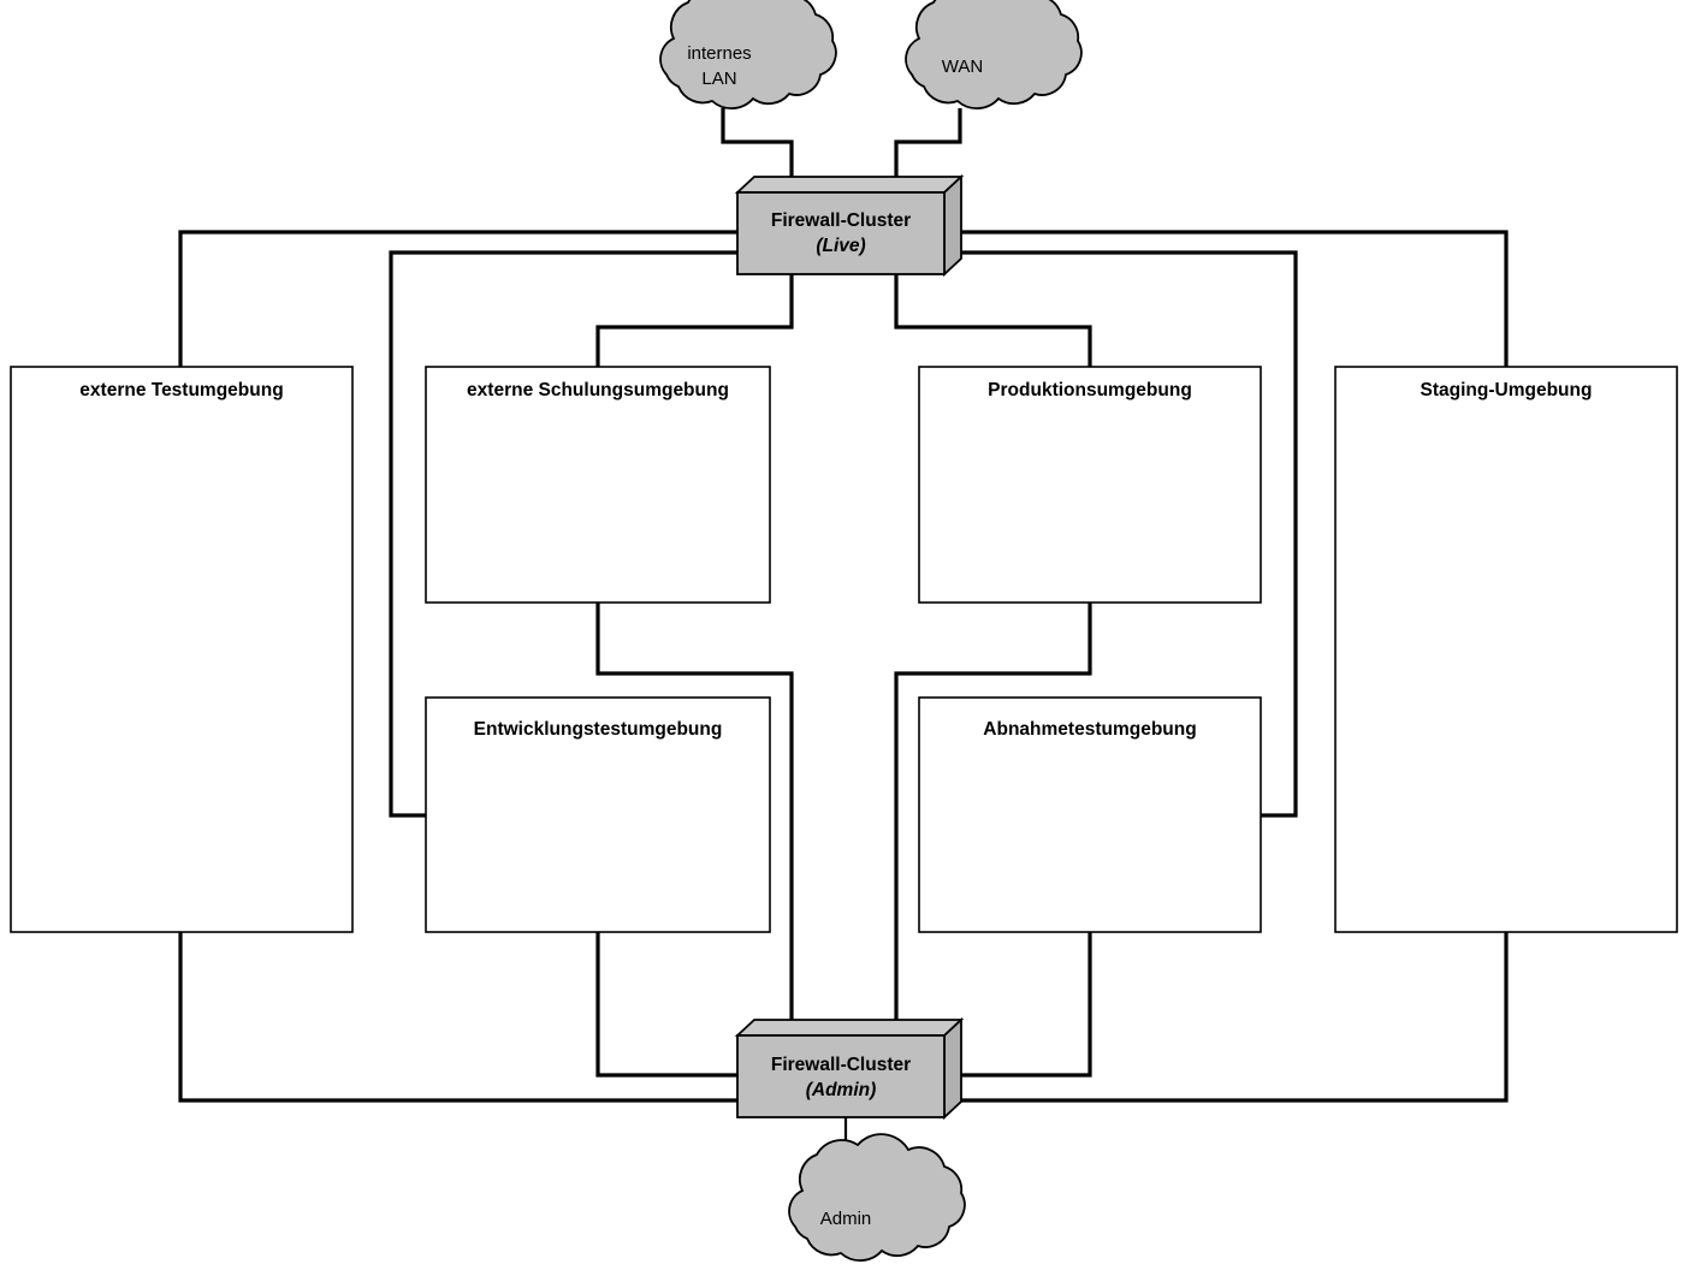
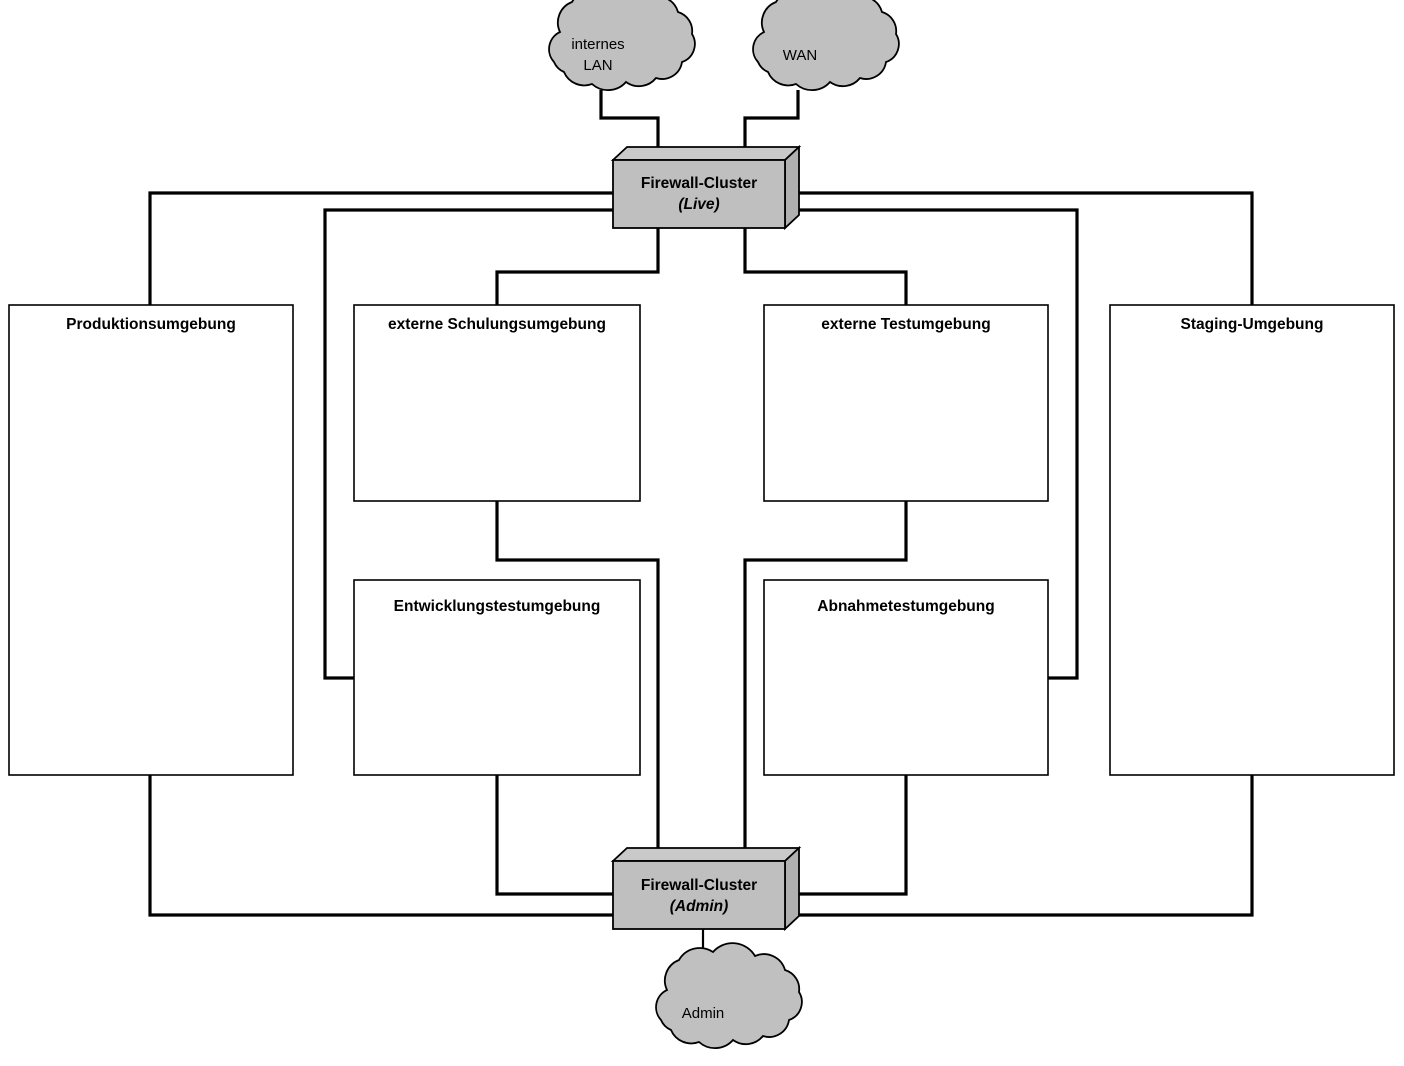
- externe Testumgebung
+ Produktionsumgebung
  externe Schulungsumgebung
- Produktionsumgebung
+ externe Testumgebung
  Staging-Umgebung
  Entwicklungstestumgebung
  Abnahmetestumgebung
  Firewall-Cluster
  (Live)
  Firewall-Cluster
  (Admin)
  internes
  LAN
  WAN
  Admin
